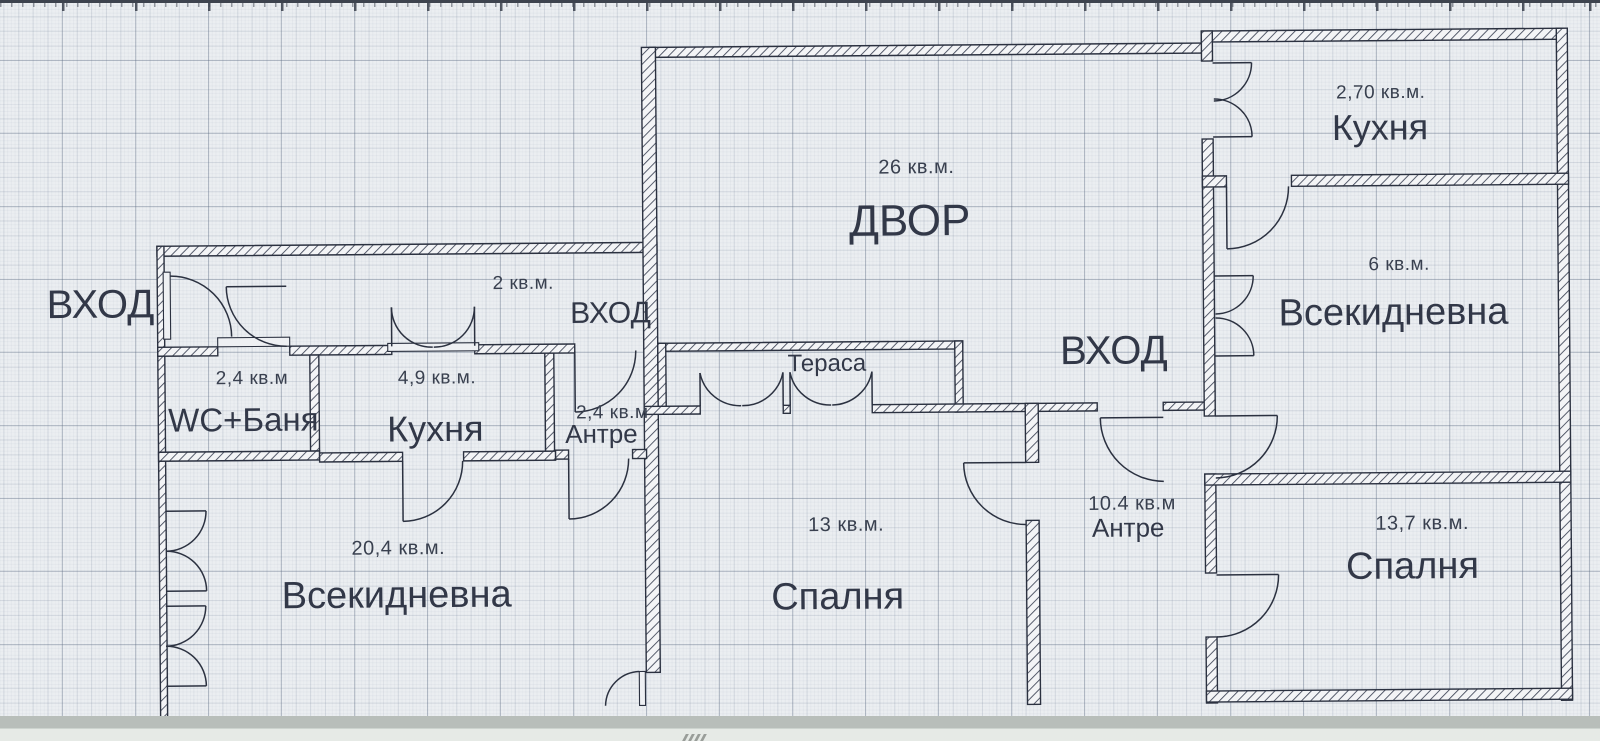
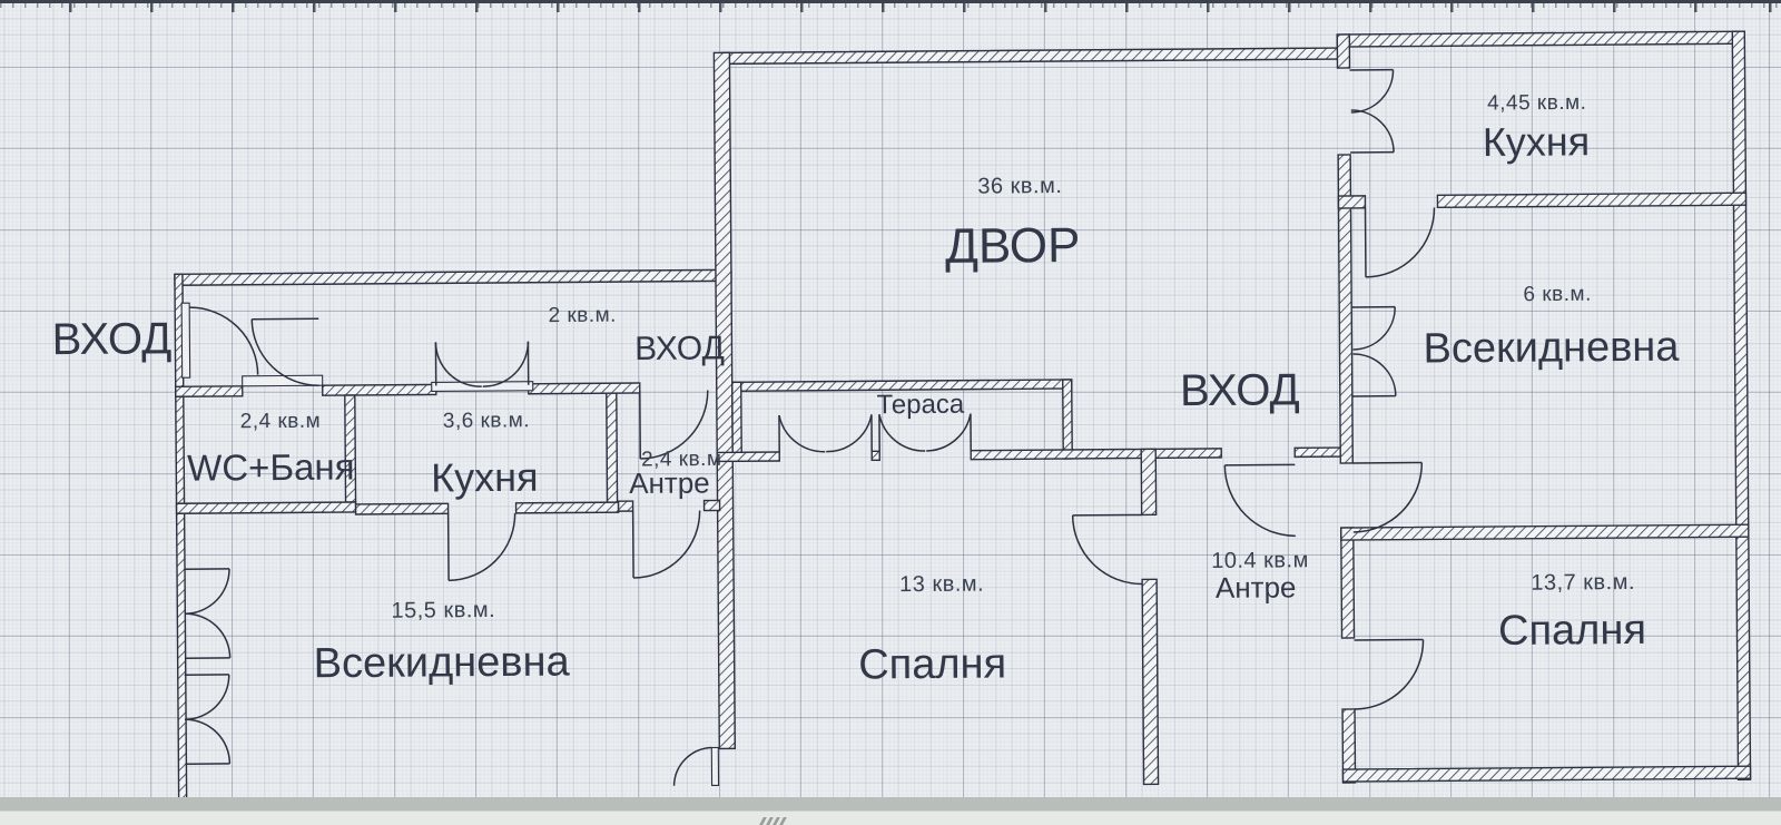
  ВХОД
  2 кв.м.
  ВХОД
- 26 кв.м.
+ 36 кв.м.
  ДВОР
  ВХОД
  Тераса
  2,4 кв.м
  WC+Баня
- 4,9 кв.м.
+ 3,6 кв.м.
  Кухня
  2,4 кв.м
  Антре
- 20,4 кв.м.
+ 15,5 кв.м.
  Всекидневна
  13 кв.м.
  Спалня
  10.4 кв.м
  Антре
- 2,70 кв.м.
+ 4,45 кв.м.
  Кухня
  6 кв.м.
  Всекидневна
  13,7 кв.м.
  Спалня
